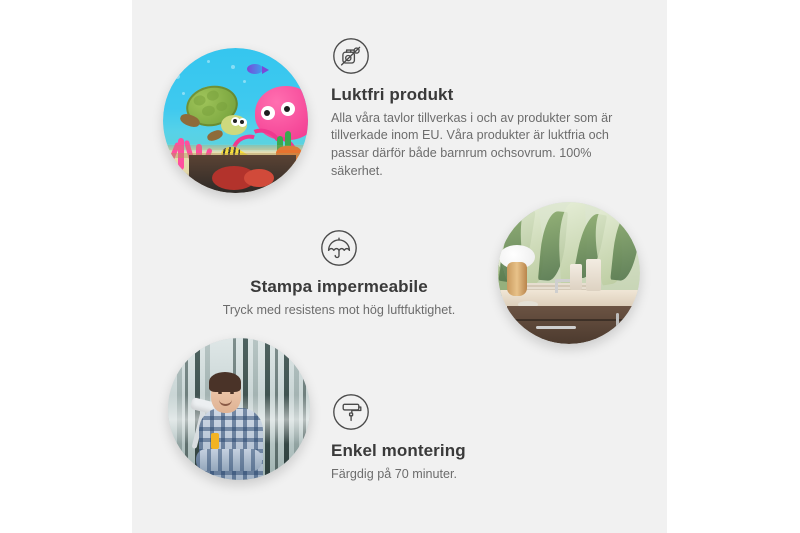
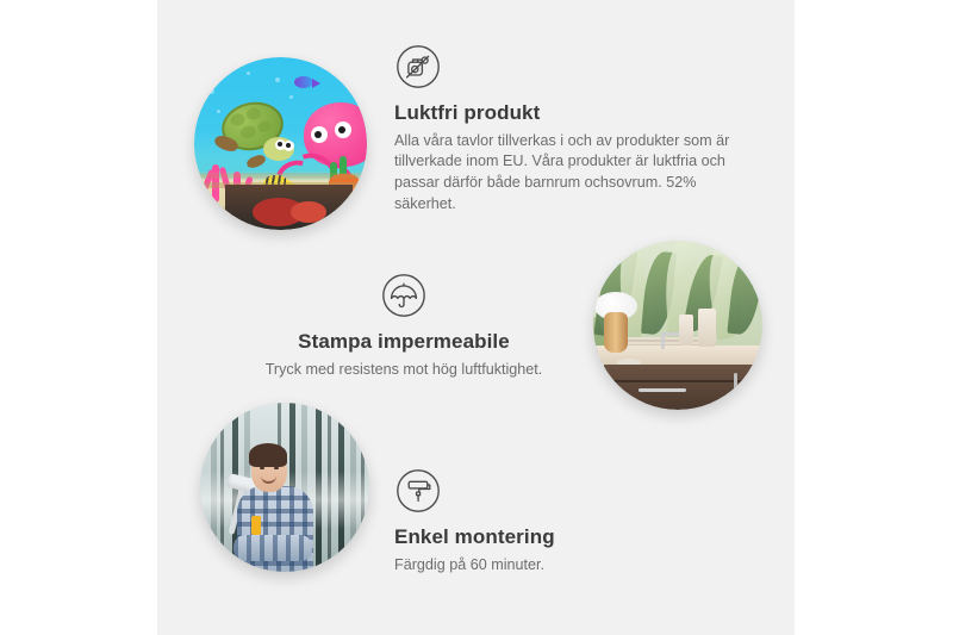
  Luktfri produkt
- Alla våra tavlor tillverkas i och av produkter som är tillverkade inom EU. Våra produkter är luktfria och passar därför både barnrum ochsovrum. 100% säkerhet.
+ Alla våra tavlor tillverkas i och av produkter som är tillverkade inom EU. Våra produkter är luktfria och passar därför både barnrum ochsovrum. 52% säkerhet.
  Stampa impermeabile
  Tryck med resistens mot hög luftfuktighet.
  Enkel montering
- Färgdig på 70 minuter.
+ Färgdig på 60 minuter.
